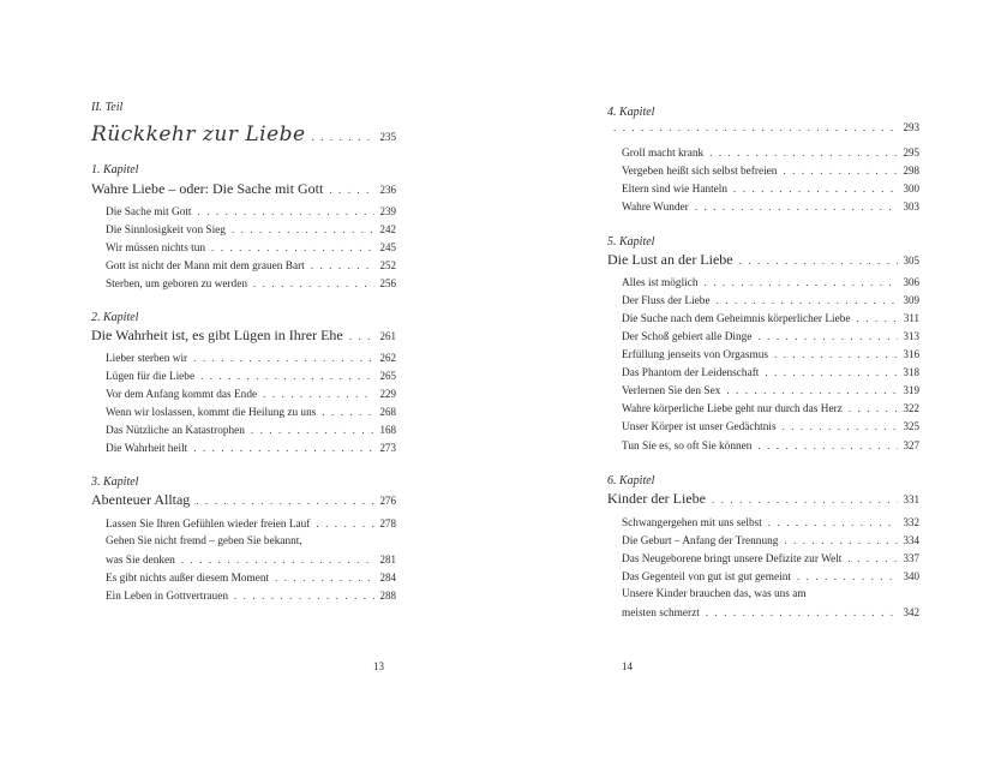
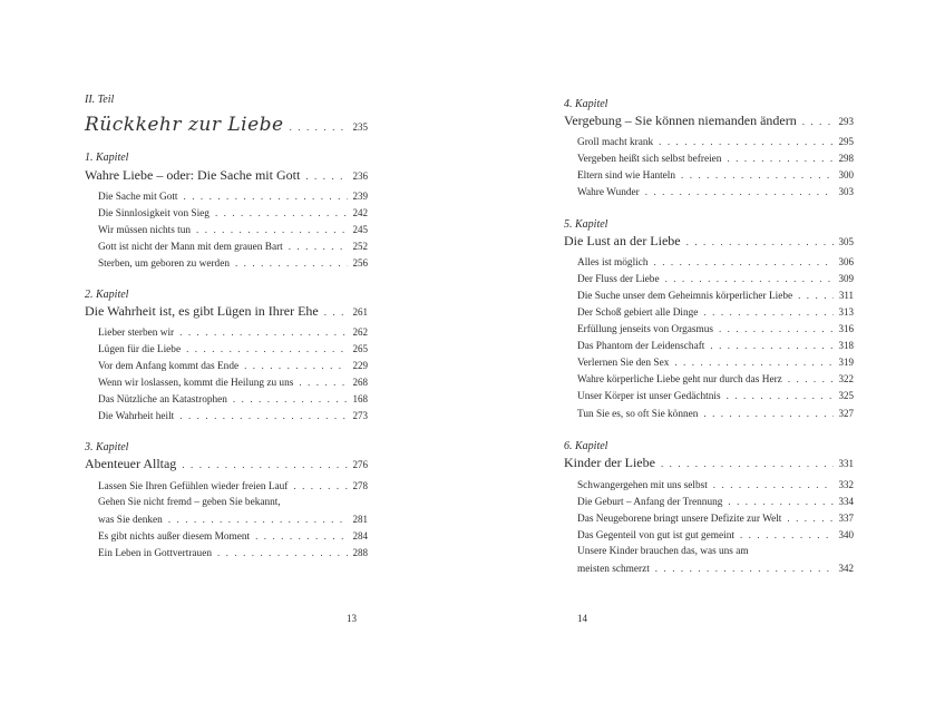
  II. Teil
  Rückkehr zur Liebe
  235
  1. Kapitel
  Wahre Liebe – oder: Die Sache mit Gott
  236
  Die Sache mit Gott
  239
  Die Sinnlosigkeit von Sieg
  242
  Wir müssen nichts tun
  245
  Gott ist nicht der Mann mit dem grauen Bart
  252
  Sterben, um geboren zu werden
  256
  2. Kapitel
  Die Wahrheit ist, es gibt Lügen in Ihrer Ehe
  261
  Lieber sterben wir
  262
  Lügen für die Liebe
  265
  Vor dem Anfang kommt das Ende
  229
  Wenn wir loslassen, kommt die Heilung zu uns
  268
  Das Nützliche an Katastrophen
  168
  Die Wahrheit heilt
  273
  3. Kapitel
  Abenteuer Alltag
  276
  Lassen Sie Ihren Gefühlen wieder freien Lauf
  278
  Gehen Sie nicht fremd – geben Sie bekannt,
  was Sie denken
  281
  Es gibt nichts außer diesem Moment
  284
  Ein Leben in Gottvertrauen
  288
  13
  4. Kapitel
+ Vergebung – Sie können niemanden ändern
  293
  Groll macht krank
  295
  Vergeben heißt sich selbst befreien
  298
  Eltern sind wie Hanteln
  300
  Wahre Wunder
  303
  5. Kapitel
  Die Lust an der Liebe
  305
  Alles ist möglich
  306
  Der Fluss der Liebe
  309
- Die Suche nach dem Geheimnis körperlicher Liebe
+ Die Suche unser dem Geheimnis körperlicher Liebe
  311
  Der Schoß gebiert alle Dinge
  313
  Erfüllung jenseits von Orgasmus
  316
  Das Phantom der Leidenschaft
  318
  Verlernen Sie den Sex
  319
  Wahre körperliche Liebe geht nur durch das Herz
  322
  Unser Körper ist unser Gedächtnis
  325
  Tun Sie es, so oft Sie können
  327
  6. Kapitel
  Kinder der Liebe
  331
  Schwangergehen mit uns selbst
  332
  Die Geburt – Anfang der Trennung
  334
  Das Neugeborene bringt unsere Defizite zur Welt
  337
  Das Gegenteil von gut ist gut gemeint
  340
  Unsere Kinder brauchen das, was uns am
  meisten schmerzt
  342
  14
